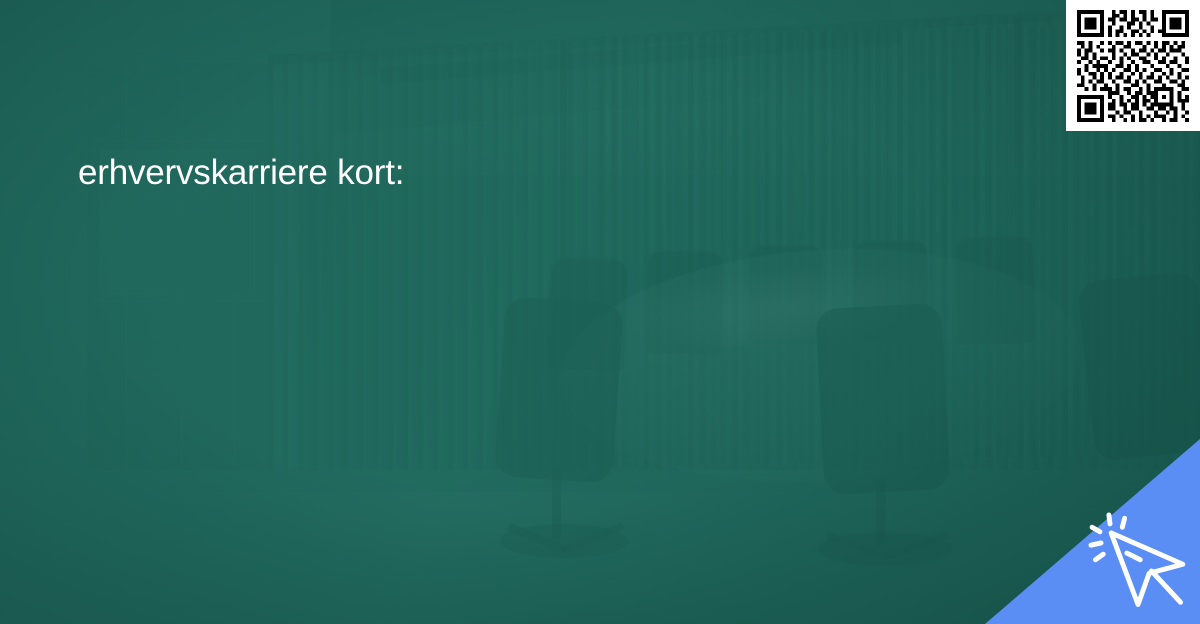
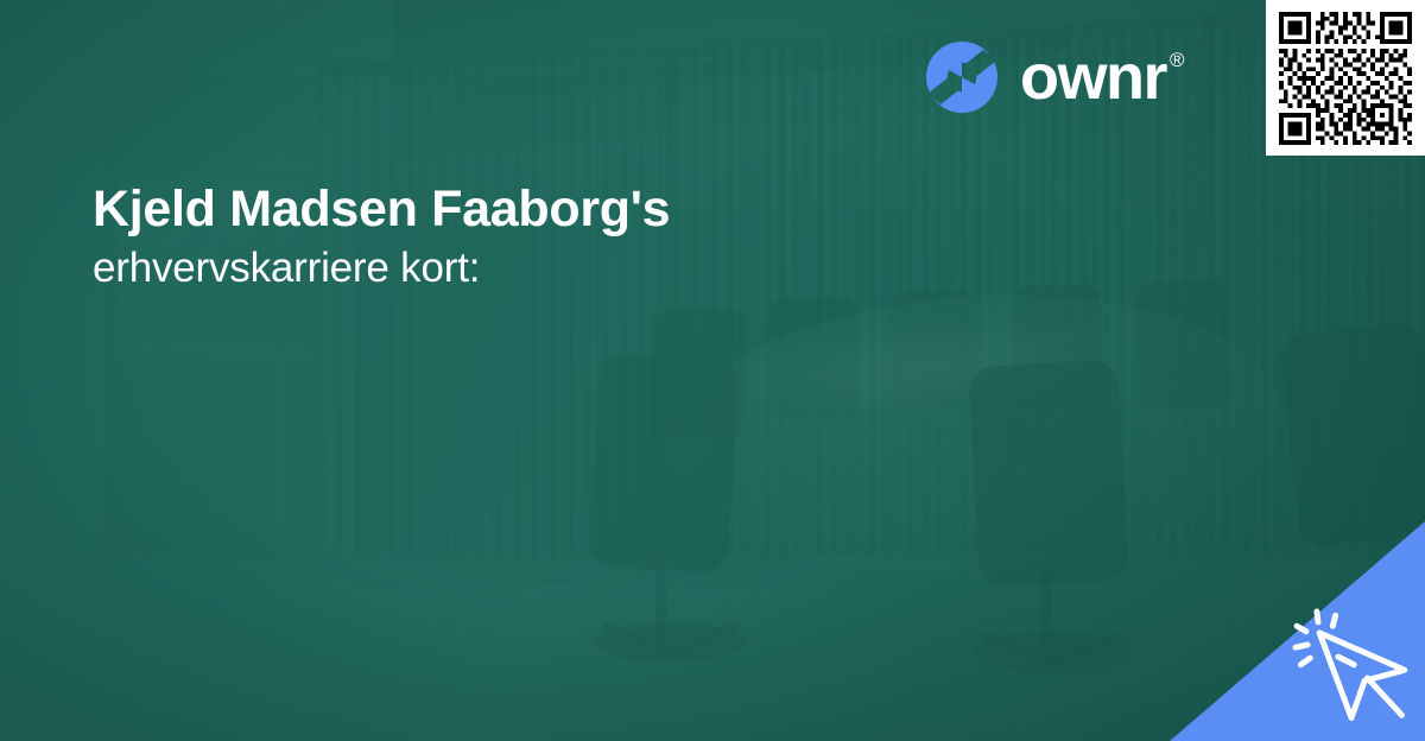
+ ownr
+ ®
+ Kjeld Madsen Faaborg's
  erhvervskarriere kort:
